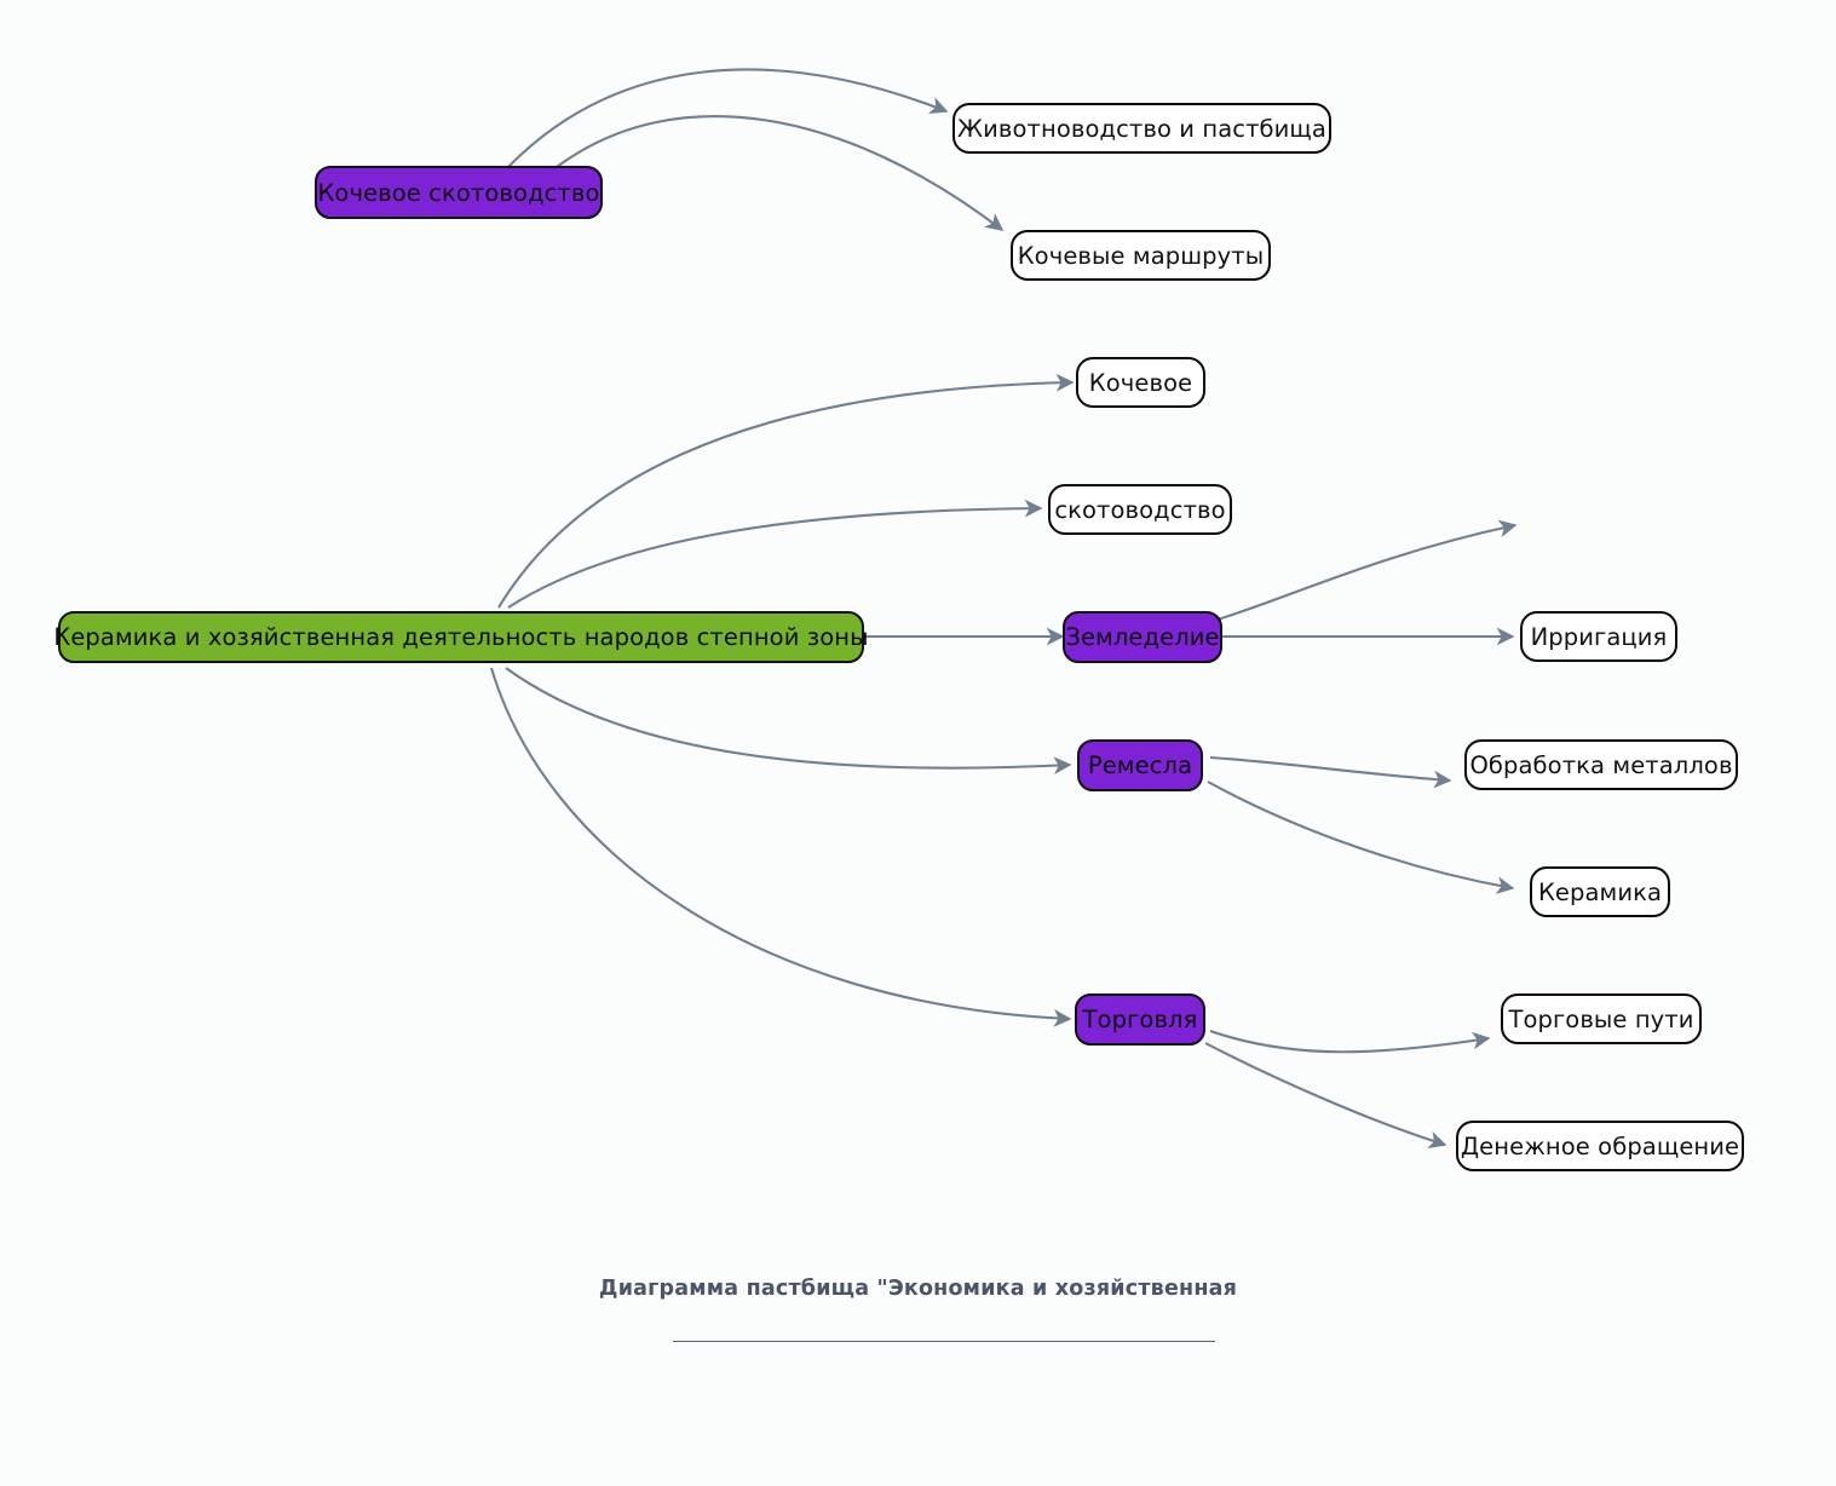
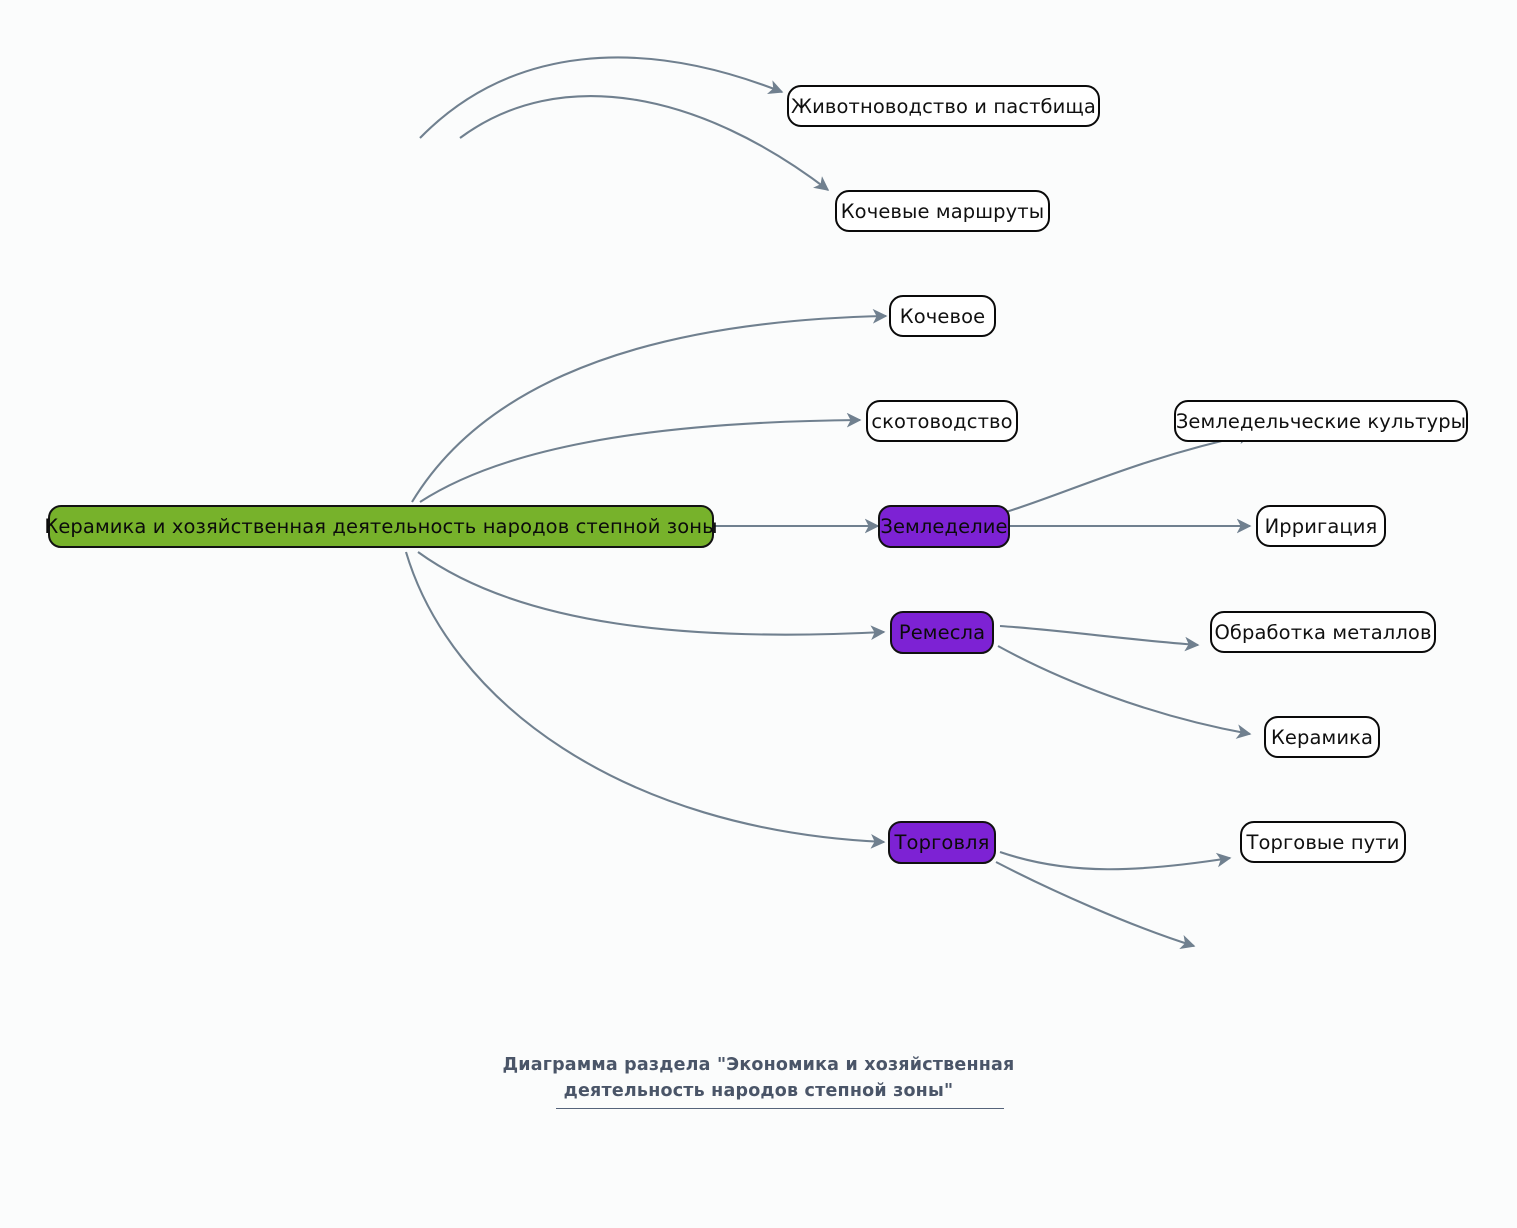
- Кочевое скотоводство
  Животноводство и пастбища
  Кочевые маршруты
  Кочевое
  скотоводство
  Керамика и хозяйственная деятельность народов степной зоны
  Земледелие
+ Земледельческие культуры
  Ирригация
  Ремесла
  Обработка металлов
  Керамика
  Торговля
  Торговые пути
- Денежное обращение
- Диаграмма пастбища "Экономика и хозяйственная
+ Диаграмма раздела "Экономика и хозяйственная
+ деятельность народов степной зоны"
